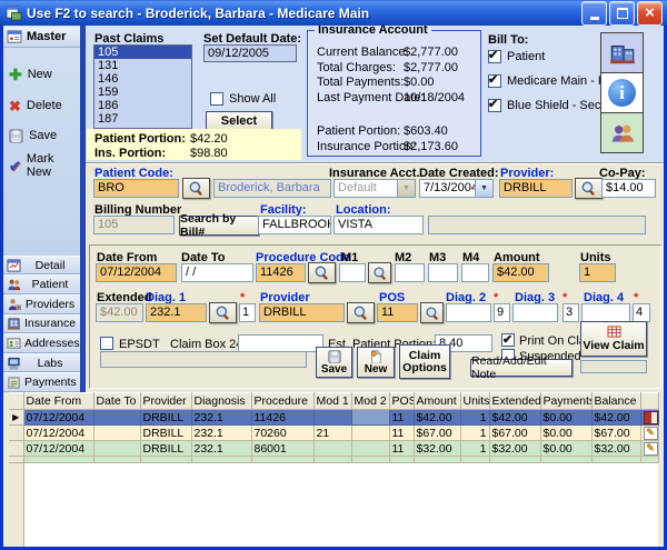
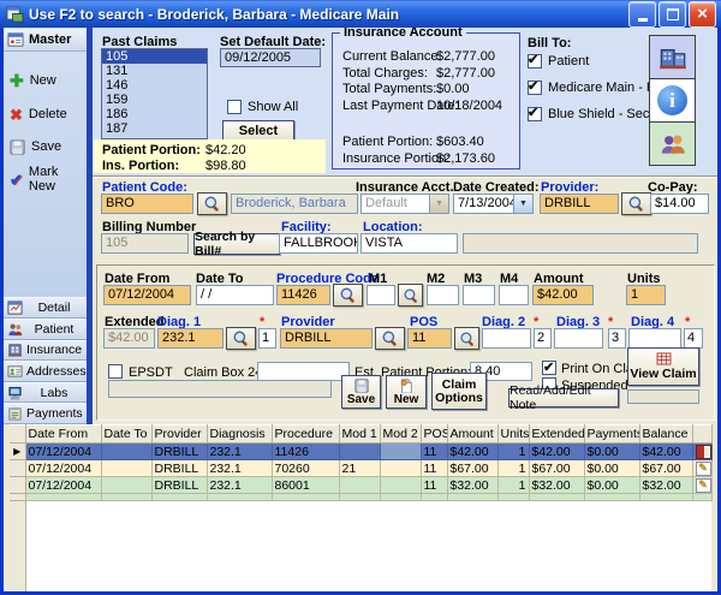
  Use F2 to search - Broderick, Barbara - Medicare Main
  Master
  ✚
  New
  ✖
  Delete
  Save
  ✔
  Mark New
  Detail
  Patient
- Providers
  Insurance
  Addresses
  Labs
  Payments
  Past Claims
  105
  131
  146
  159
  186
  187
  Set Default Date:
  09/12/2005
  Show All
  Select
  Patient Portion:
  $42.20
  Ins. Portion:
  $98.80
  Insurance Account
  Current Balance
  $2,777.00
  Total Charges:
  $2,777.00
  Total Payments:
  $0.00
  Last Payment D
  10/18/2004
  Patient Portion:
  $603.40
  Insurance Portio
  $2,173.60
  Bill To:
  Patient
  Blue Shield - Sec
  Patient Code:
  BRO
  Broderick, Barbara
  Insurance Acct.
  Default
  Date Created:
  7/13/200
  Provider:
  DRBILL
  Co-Pay:
  $14.00
  Billing Number
  105
  Search by Bill#
  Facility:
  FALLBROOK
  Location:
  VISTA
  Date From
  07/12/2004
  Date To
  / /
  Procedure Code
  11426
  M1
  M2
  M3
  M4
  Amount
  $42.00
  Units
  1
  Extended
  $42.00
  Diag. 1
  232.1
  *
  1
  Provider
  DRBILL
  POS
  11
  Diag. 2
  *
- 9
+ 2
  Diag. 3
  *
  3
  Diag. 4
  *
  4
  EPSDT
  Claim Box 2
  8.40
  Suspended
  View Claim
  Save
  New
  Claim
  Options
  Read/Add/Edit Note
  	Date From	Date To	Provider	Diagnosis	Procedure	Mod 1	Mod 2	POS	Amount	Units	Extended	Payment	Balance
  ▶	07/12/2004		DRBILL	232.1	11426			11	$42.00	1	$42.00	$0.00	$42.00
  	07/12/2004		DRBILL	232.1	70260	21		11	$67.00	1	$67.00	$0.00	$67.00
  	07/12/2004		DRBILL	232.1	86001			11	$32.00	1	$32.00	$0.00	$32.00
